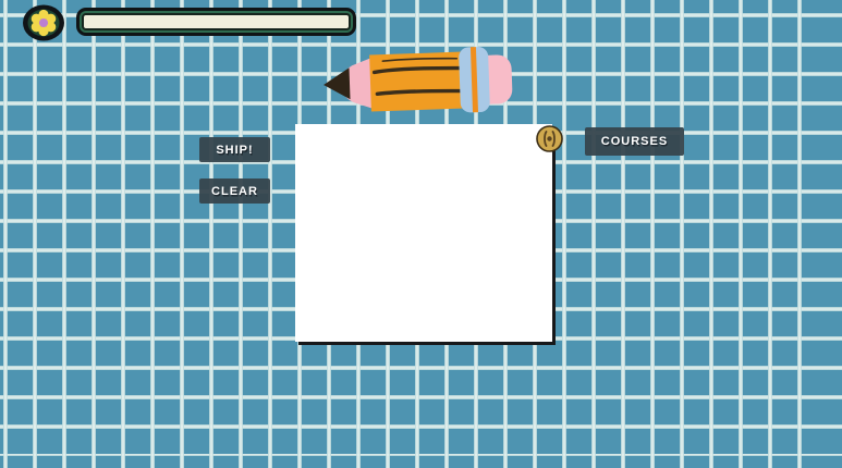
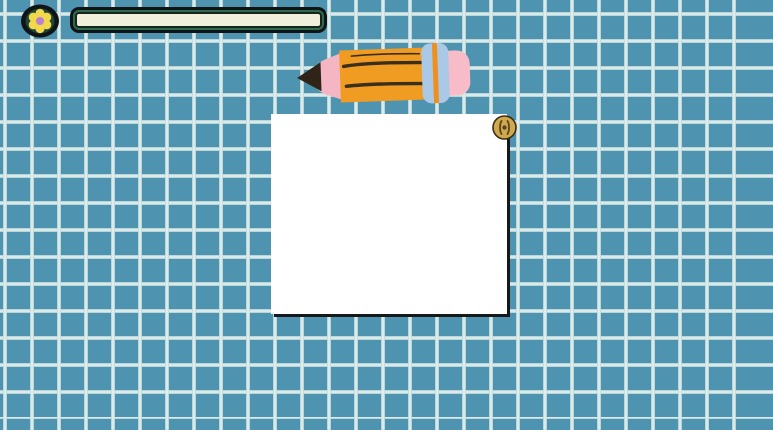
- SHIP!
- CLEAR
- COURSES
